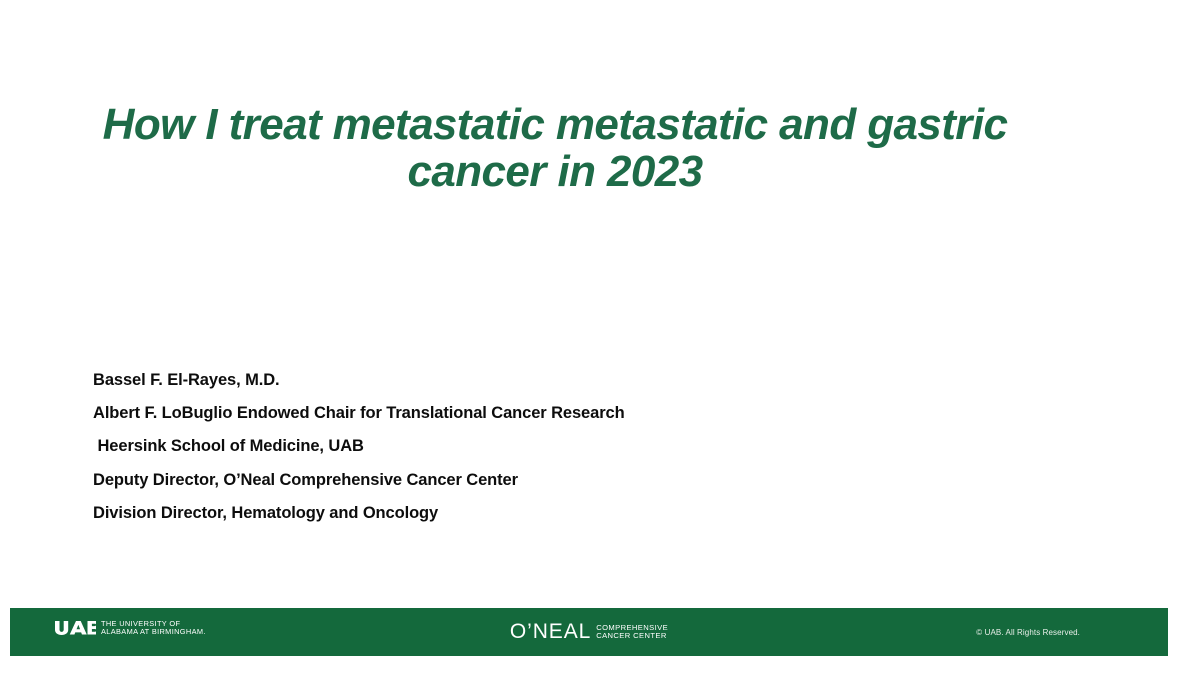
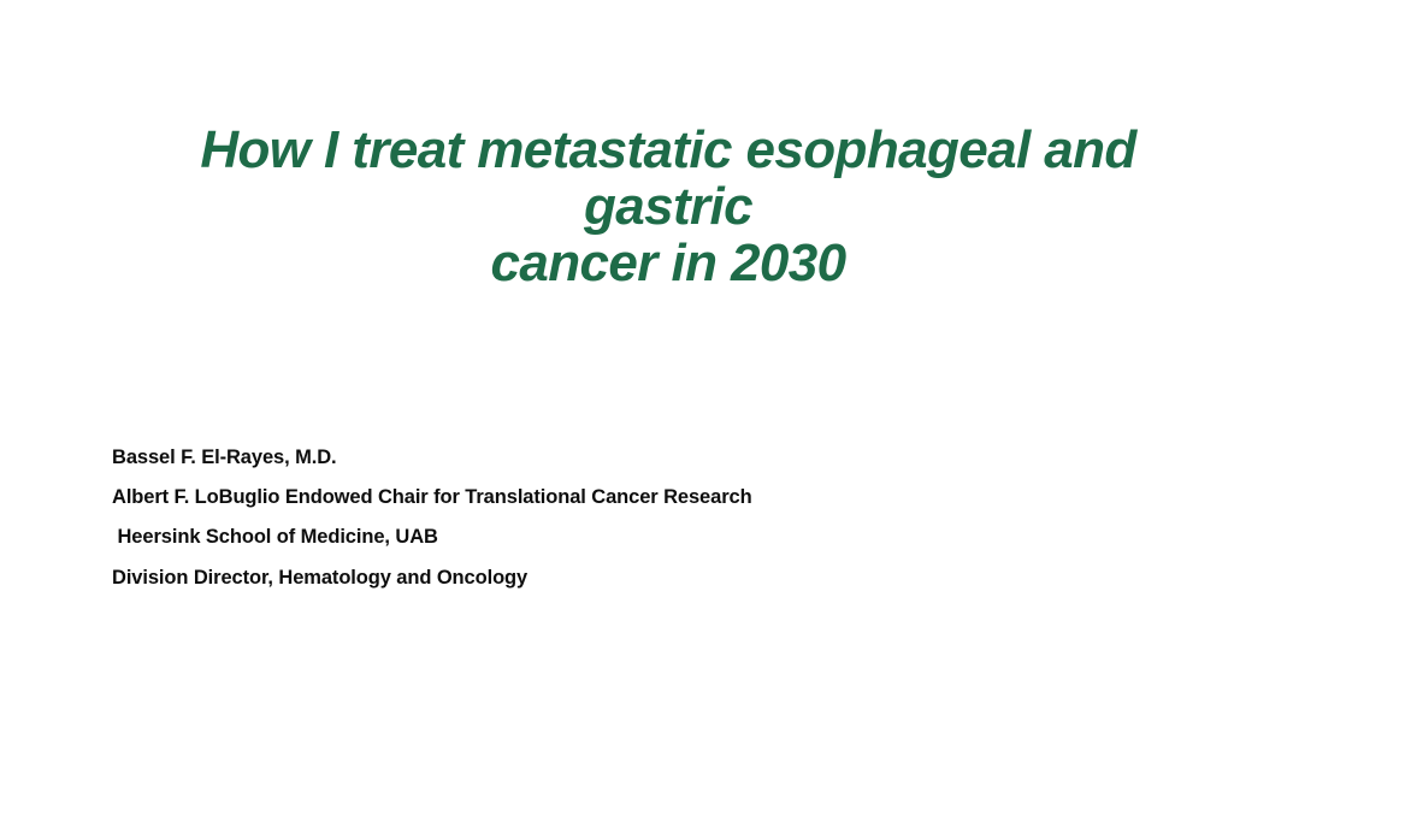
- How I treat metastatic metastatic and gastric
+ How I treat metastatic esophageal and gastric
- cancer in 2023
+ cancer in 2030
  Bassel F. El-Rayes, M.D.
  Albert F. LoBuglio Endowed Chair for Translational Cancer Research
  Heersink School of Medicine, UAB
- Deputy Director, O’Neal Comprehensive Cancer Center
  Division Director, Hematology and Oncology
- THE UNIVERSITY OF
- ALABAMA AT BIRMINGHAM.
- O’NEAL
- COMPREHENSIVE
- CANCER CENTER
- © UAB. All Rights Reserved.
